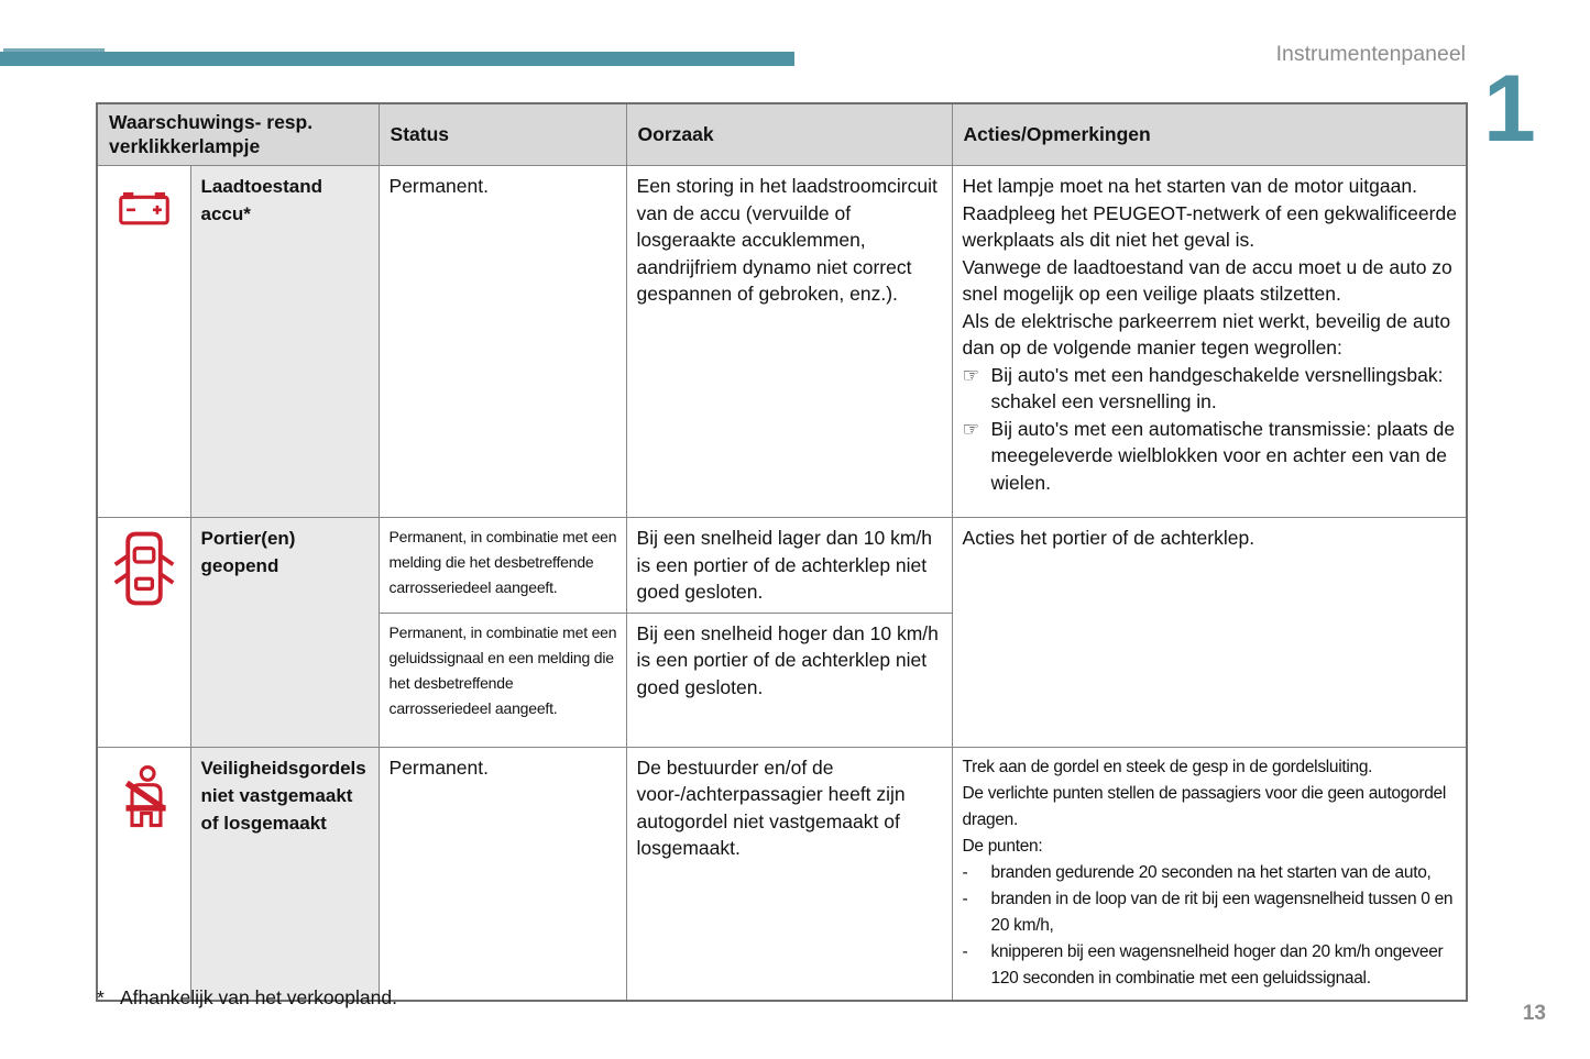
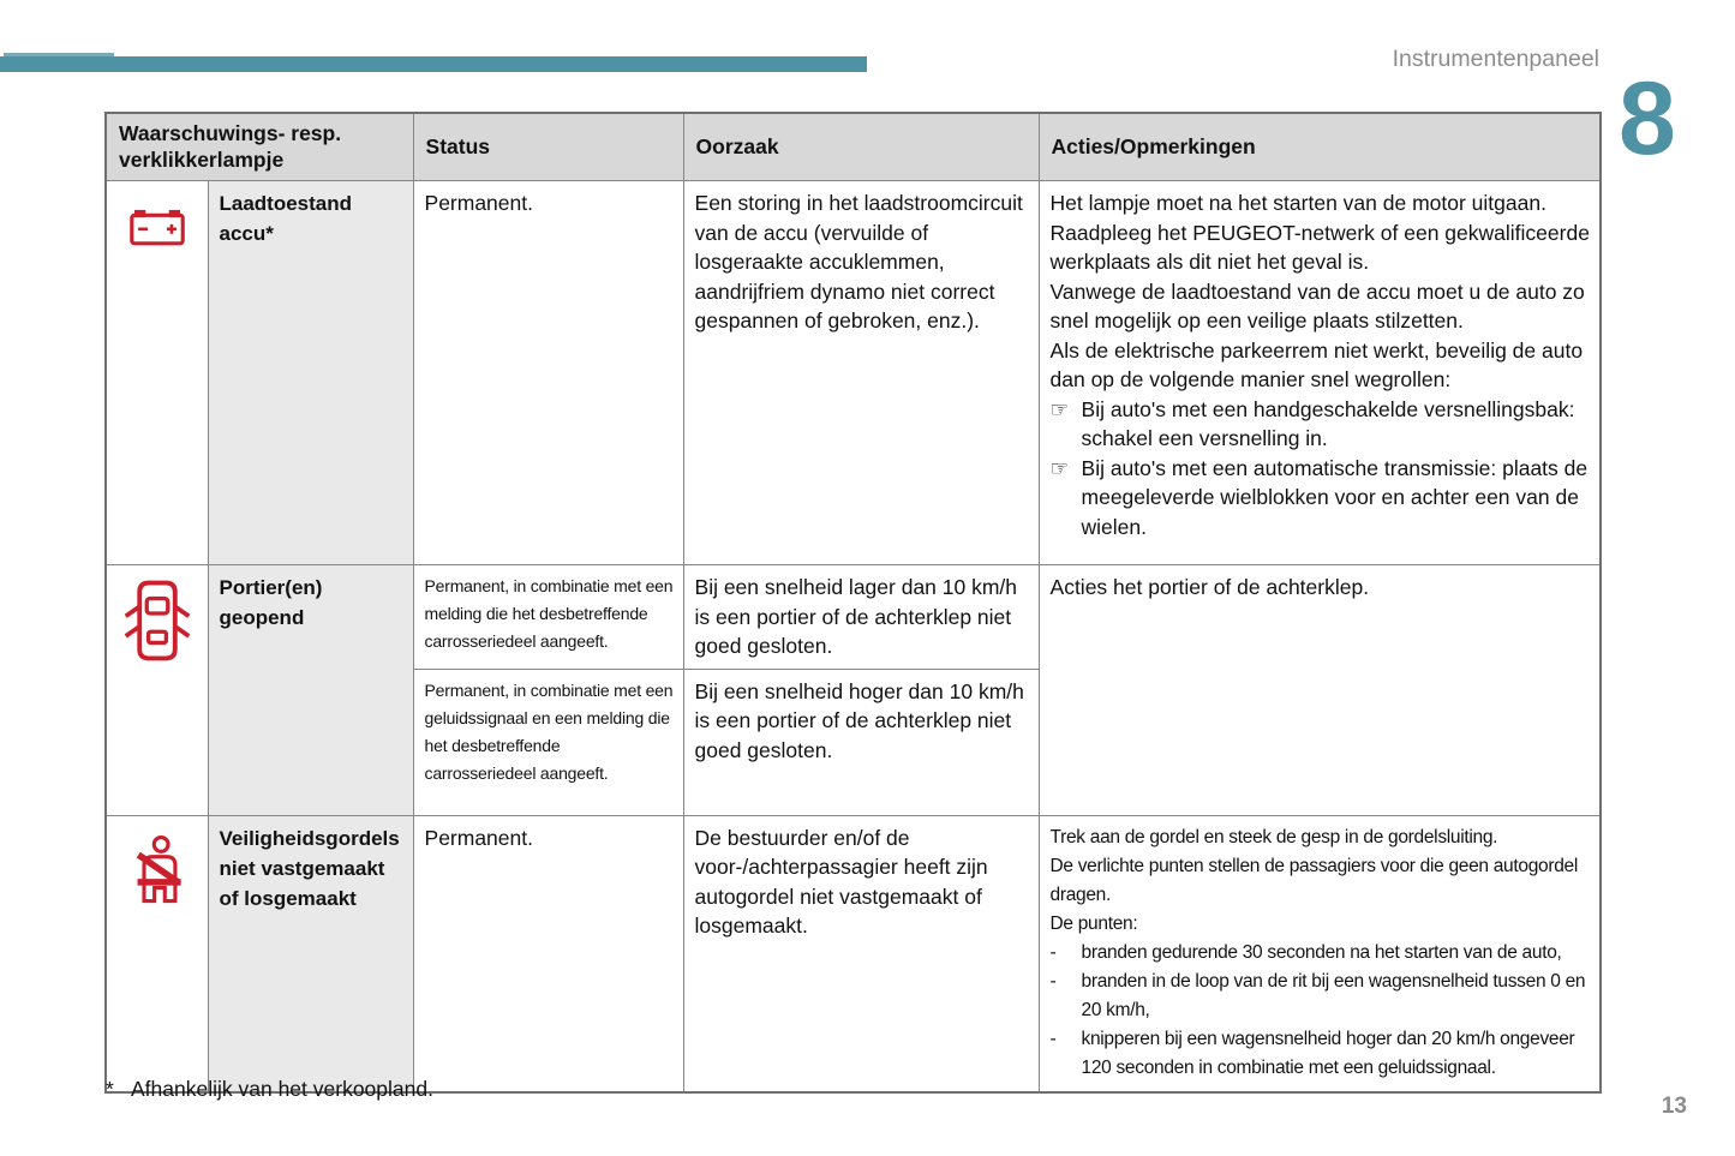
  Instrumentenpaneel
- 1
+ 8
  Waarschuwings- resp. verklikkerlampje	Status	Oorzaak	Acties/Opmerkingen
- 	Laadtoestand accu*	Permanent.	Een storing in het laadstroomcircuit van de accu (vervuilde of losgeraakte accuklemmen, aandrijfriem dynamo niet correct gespannen of gebroken, enz.).	Het lampje moet na het starten van de motor uitgaan. Raadpleeg het PEUGEOT-netwerk of een gekwalificeerde werkplaats als dit niet het geval is. Vanwege de laadtoestand van de accu moet u de auto zo snel mogelijk op een veilige plaats stilzetten. Als de elektrische parkeerrem niet werkt, beveilig de auto dan op de volgende manier tegen wegrollen: ☞ Bij auto's met een handgeschakelde versnellingsbak: schakel een versnelling in. ☞ Bij auto's met een automatische transmissie: plaats de meegeleverde wielblokken voor en achter een van de wielen.
+ 	Laadtoestand accu*	Permanent.	Een storing in het laadstroomcircuit van de accu (vervuilde of losgeraakte accuklemmen, aandrijfriem dynamo niet correct gespannen of gebroken, enz.).	Het lampje moet na het starten van de motor uitgaan. Raadpleeg het PEUGEOT-netwerk of een gekwalificeerde werkplaats als dit niet het geval is. Vanwege de laadtoestand van de accu moet u de auto zo snel mogelijk op een veilige plaats stilzetten. Als de elektrische parkeerrem niet werkt, beveilig de auto dan op de volgende manier snel wegrollen: ☞ Bij auto's met een handgeschakelde versnellingsbak: schakel een versnelling in. ☞ Bij auto's met een automatische transmissie: plaats de meegeleverde wielblokken voor en achter een van de wielen.
  	Portier(en) geopend	Permanent, in combinatie met een melding die het desbetreffende carrosseriedeel aangeeft.	Bij een snelheid lager dan 10 km/h is een portier of de achterklep niet goed gesloten.	Acties het portier of de achterklep.
  Permanent, in combinatie met een geluidssignaal en een melding die het desbetreffende carrosseriedeel aangeeft.	Bij een snelheid hoger dan 10 km/h is een portier of de achterklep niet goed gesloten.
- 	Veiligheidsgordels niet vastgemaakt of losgemaakt	Permanent.	De bestuurder en/of de voor-/achterpassagier heeft zijn autogordel niet vastgemaakt of losgemaakt.	Trek aan de gordel en steek de gesp in de gordelsluiting. De verlichte punten stellen de passagiers voor die geen autogordel dragen. De punten: - branden gedurende 20 seconden na het starten van de auto, - branden in de loop van de rit bij een wagensnelheid tussen 0 en 20 km/h, - knipperen bij een wagensnelheid hoger dan 20 km/h ongeveer 120 seconden in combinatie met een geluidssignaal.
+ 	Veiligheidsgordels niet vastgemaakt of losgemaakt	Permanent.	De bestuurder en/of de voor-/achterpassagier heeft zijn autogordel niet vastgemaakt of losgemaakt.	Trek aan de gordel en steek de gesp in de gordelsluiting. De verlichte punten stellen de passagiers voor die geen autogordel dragen. De punten: - branden gedurende 30 seconden na het starten van de auto, - branden in de loop van de rit bij een wagensnelheid tussen 0 en 20 km/h, - knipperen bij een wagensnelheid hoger dan 20 km/h ongeveer 120 seconden in combinatie met een geluidssignaal.
  *
  Afhankelijk van het verkoopland.
  13
